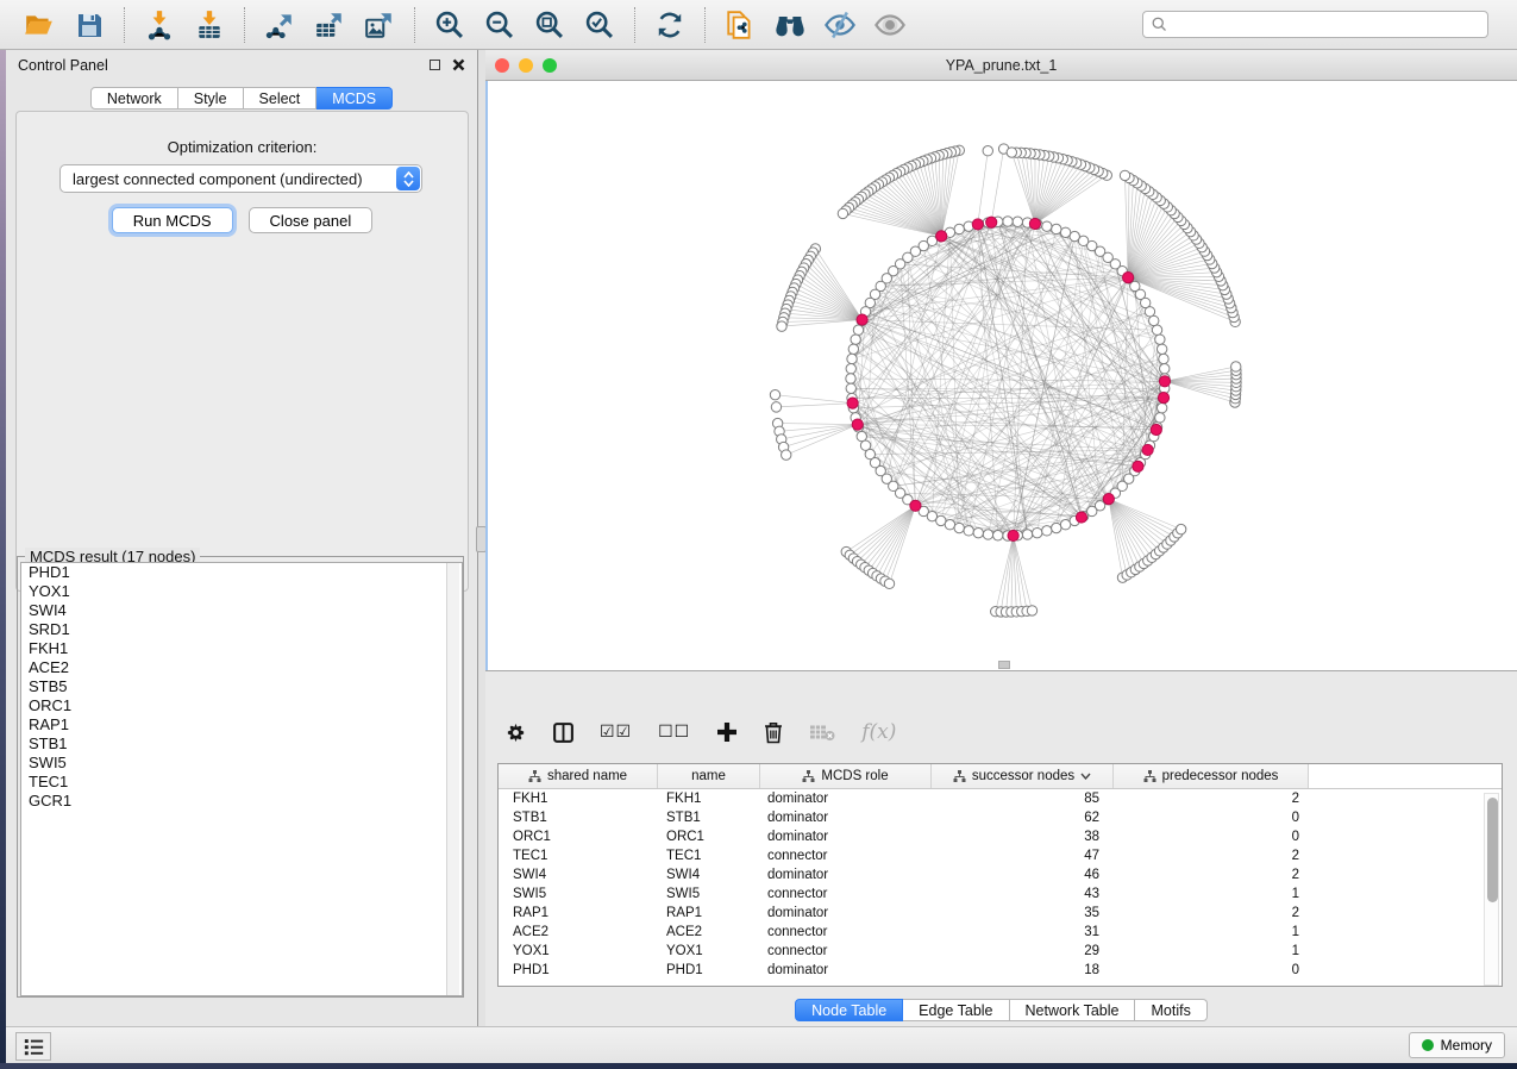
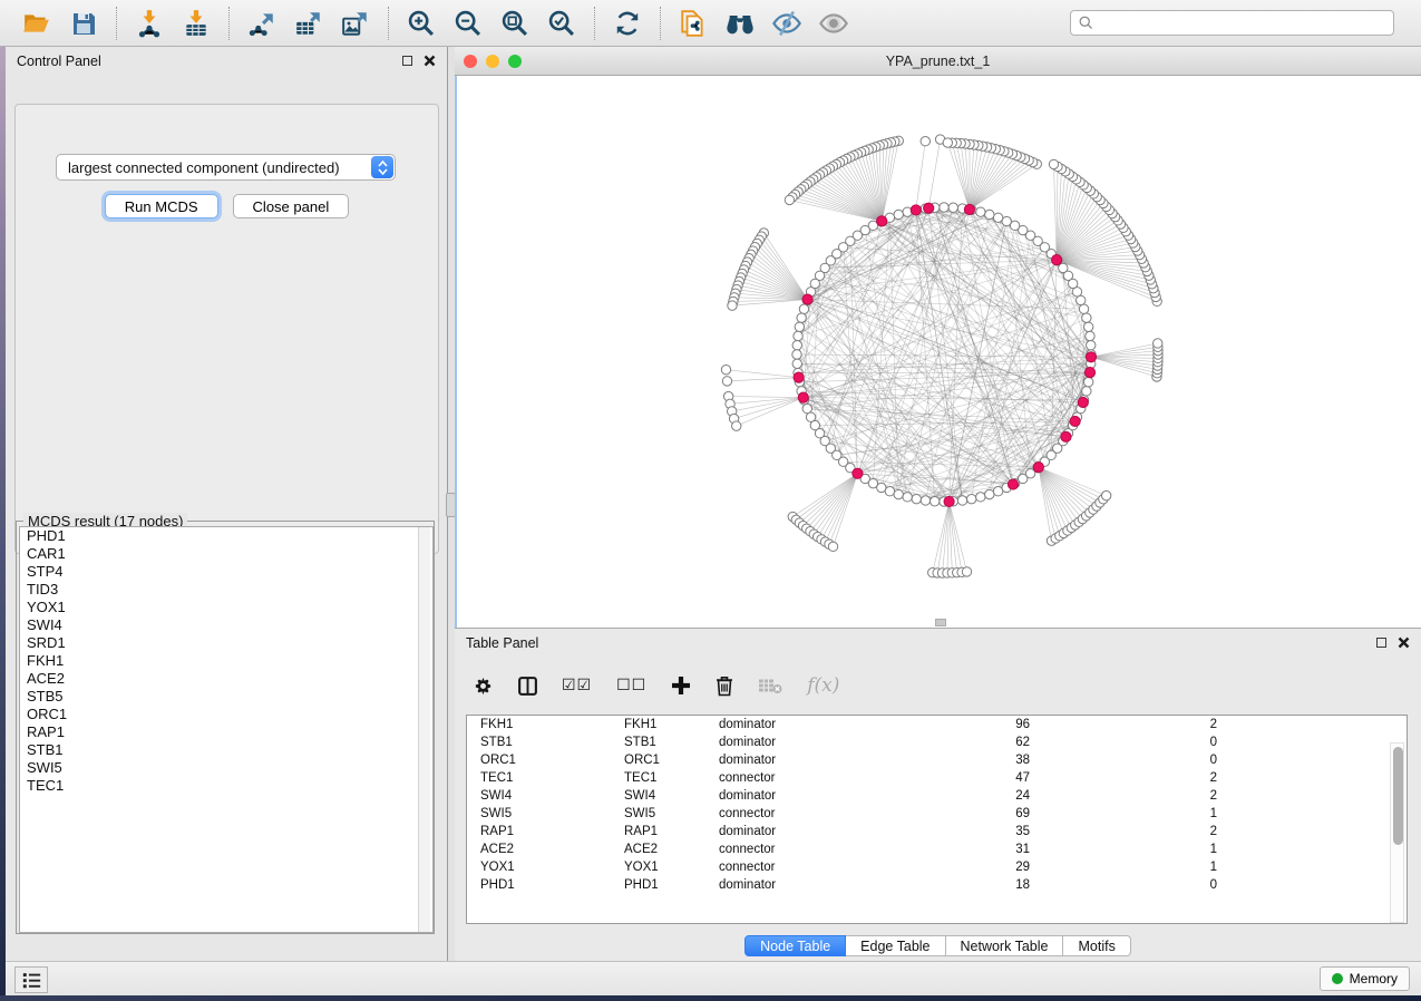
  Control Panel
- Network
- Style
- Select
- MCDS
- Optimization criterion:
  largest connected component (undirected)
  Run MCDS
  Close panel
  MCDS result (17 nodes)
  PHD1
+ CAR1
+ STP4
+ TID3
  YOX1
  SWI4
  SRD1
  FKH1
  ACE2
  STB5
  ORC1
  RAP1
  STB1
  SWI5
  TEC1
- GCR1
  YPA_prune.txt_1
+ Table Panel
  ☑☑
  ☐☐
  f(x)
- shared name
- name
- MCDS role
- successor nodes
- predecessor nodes
  FKH1
  FKH1
  dominator
- 85
+ 96
  2
  STB1
  STB1
  dominator
  62
  0
  ORC1
  ORC1
  dominator
  38
  0
  TEC1
  TEC1
  connector
  47
  2
  SWI4
  SWI4
  dominator
- 46
+ 24
  2
  SWI5
  SWI5
  connector
- 43
+ 69
  1
  RAP1
  RAP1
  dominator
  35
  2
  ACE2
  ACE2
  connector
  31
  1
  YOX1
  YOX1
  connector
  29
  1
  PHD1
  PHD1
  dominator
  18
  0
  Node Table
  Edge Table
  Network Table
  Motifs
  Memory
